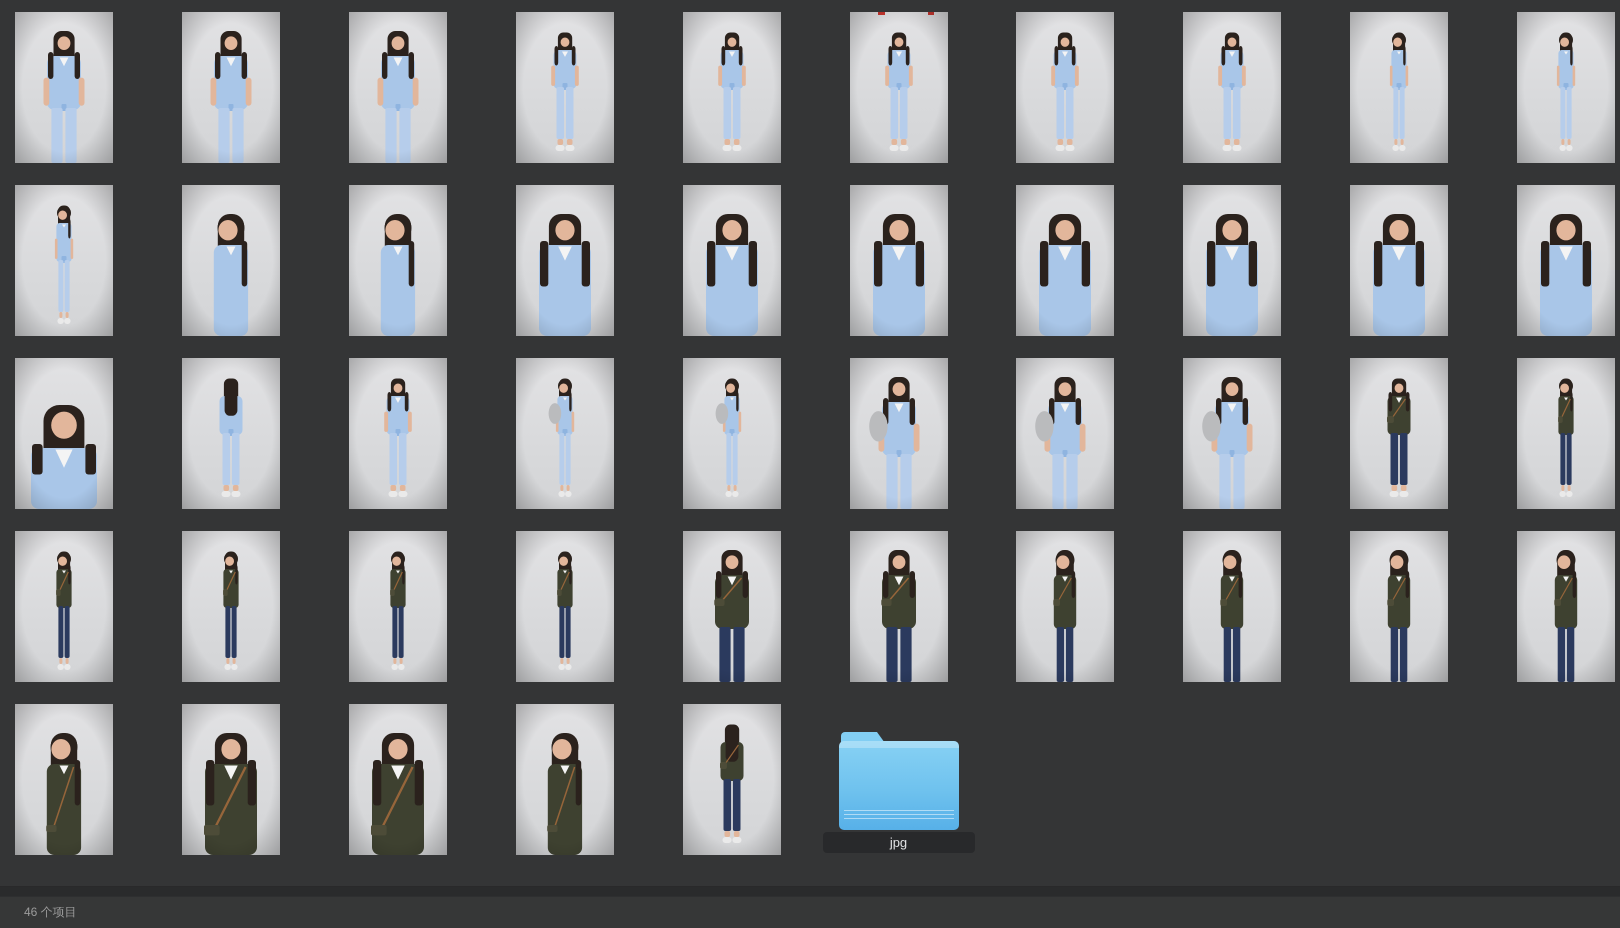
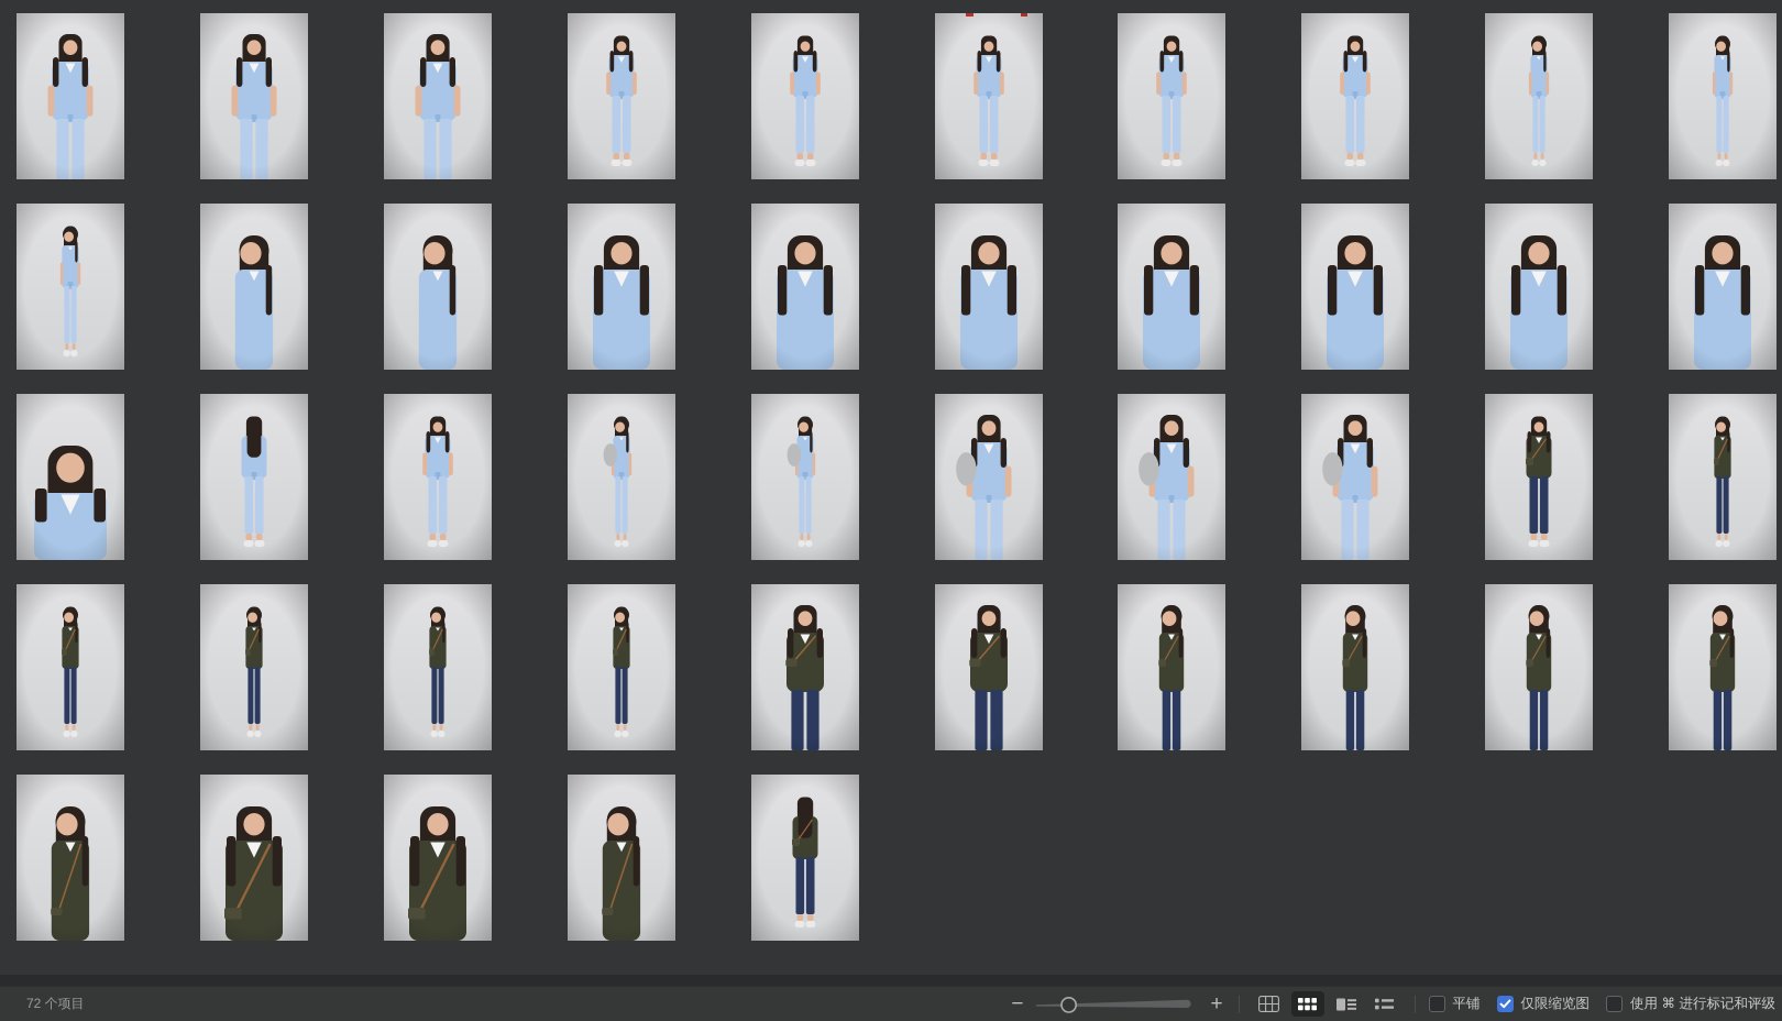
- jpg
- 46 个项目
+ 72 个项目
+ −
+ +
+ 平铺
+ 仅限缩览图
+ 使用 ⌘ 进行标记和评级
